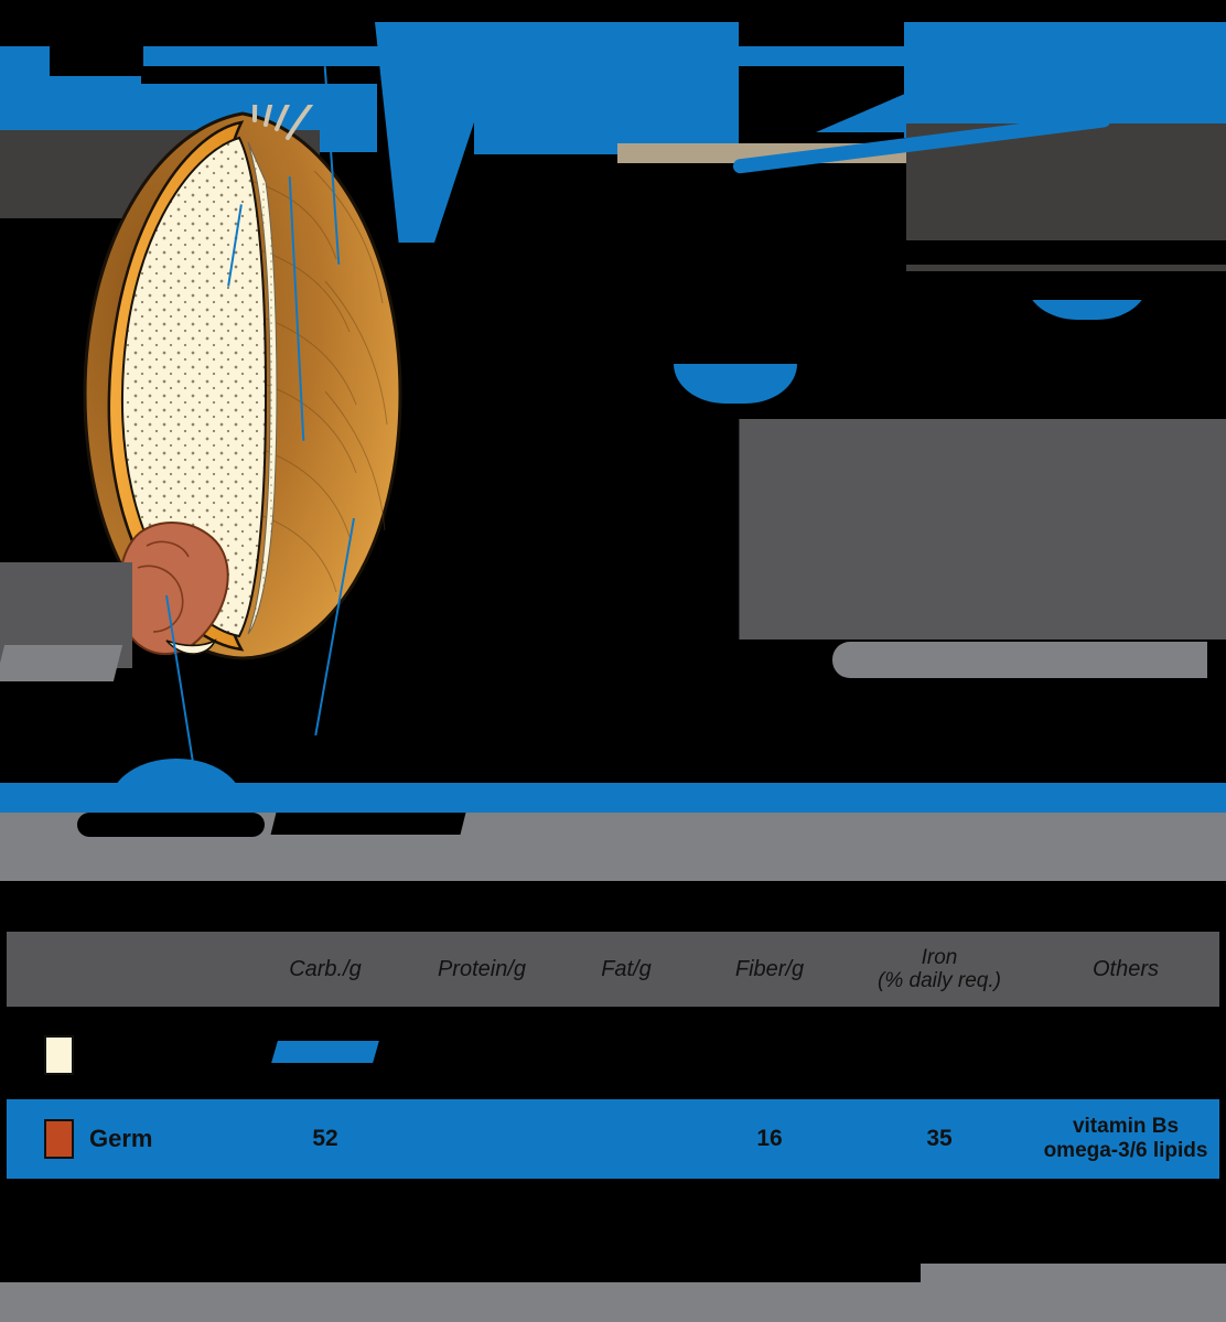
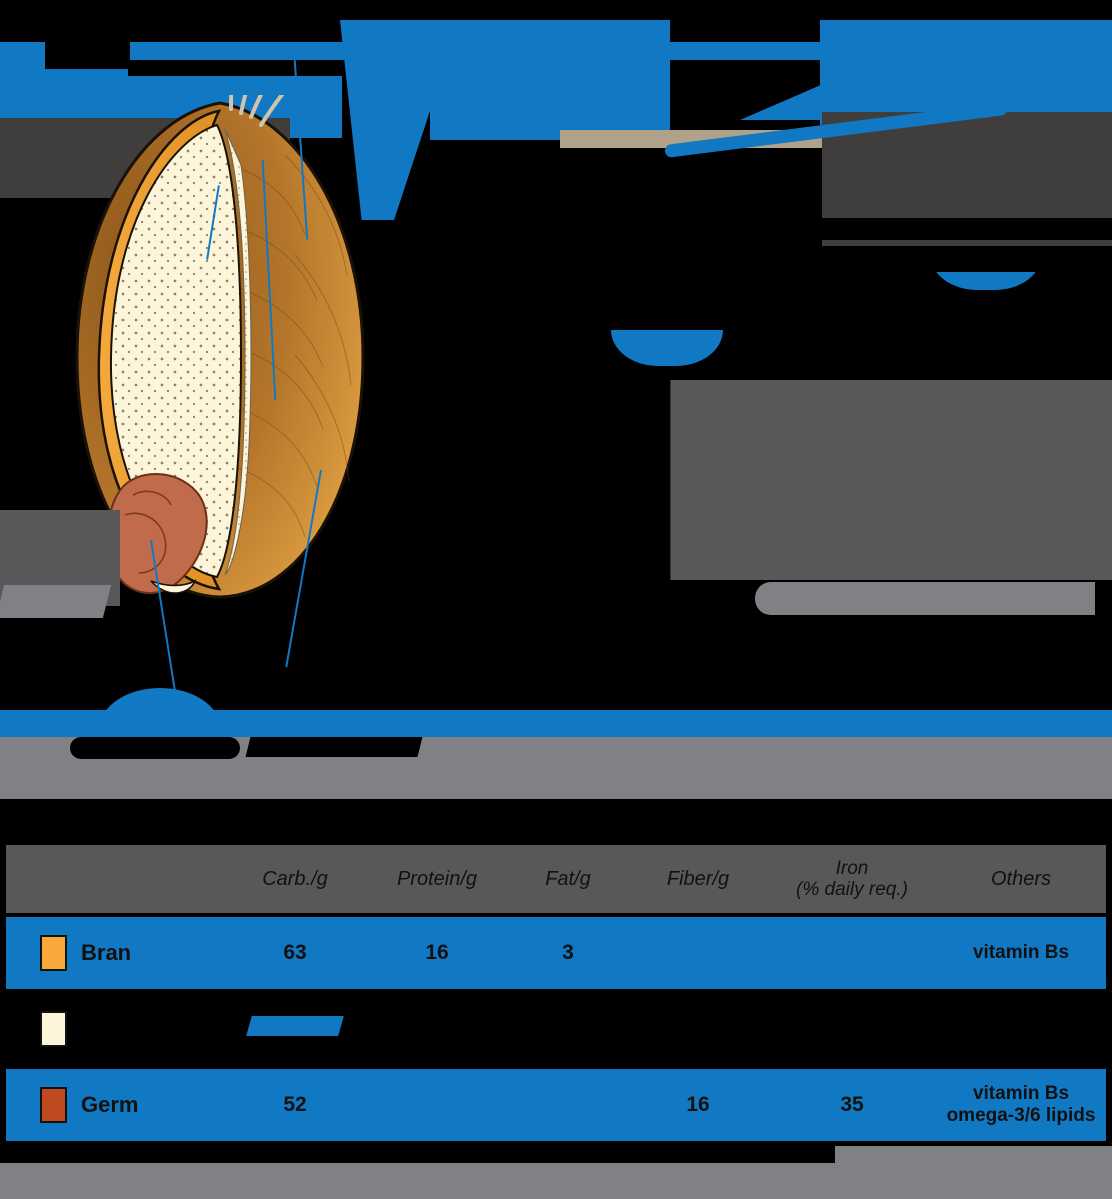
  	Carb./g	Protein/g	Fat/g	Fiber/g	Iron (% daily req.)	Others
+ Bran	63	16	3			vitamin Bs
  Germ	52			16	35	vitamin Bs omega-3/6 lipids
